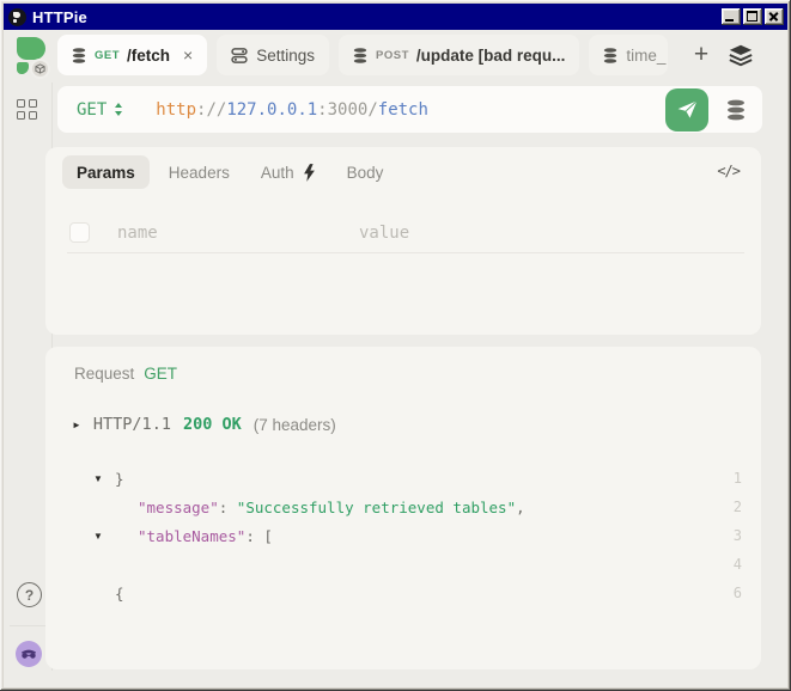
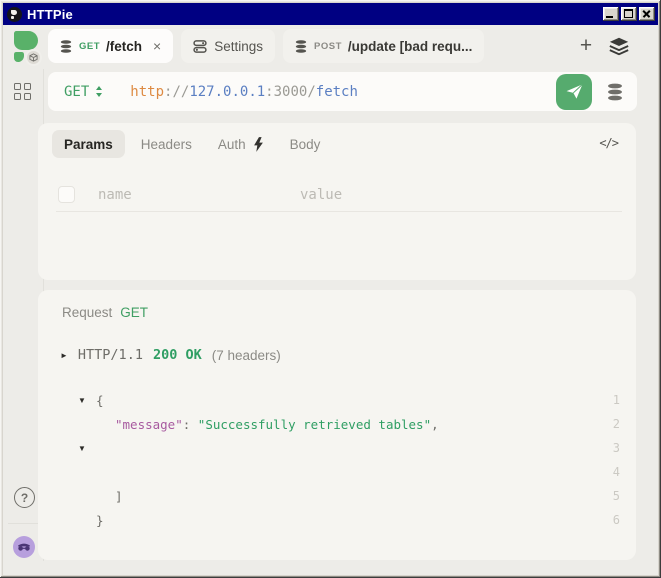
  HTTPie
  GET
  /fetch
  ×
  Settings
  POST
  /update [bad requ...
- time_
  +
  ?
  GET
  http://127.0.0.1:3000/fetch
  Params
  Headers
  Auth
  Body
  </>
  name
  value
  Request
  GET
  ►
  HTTP/1.1
  200 OK
  (7 headers)
  ▼
- }
+ {
  1
  "message": "Successfully retrieved tables",
  2
  ▼
- "tableNames": [
  3
  4
+ ]
+ 5
- {
+ }
  6
